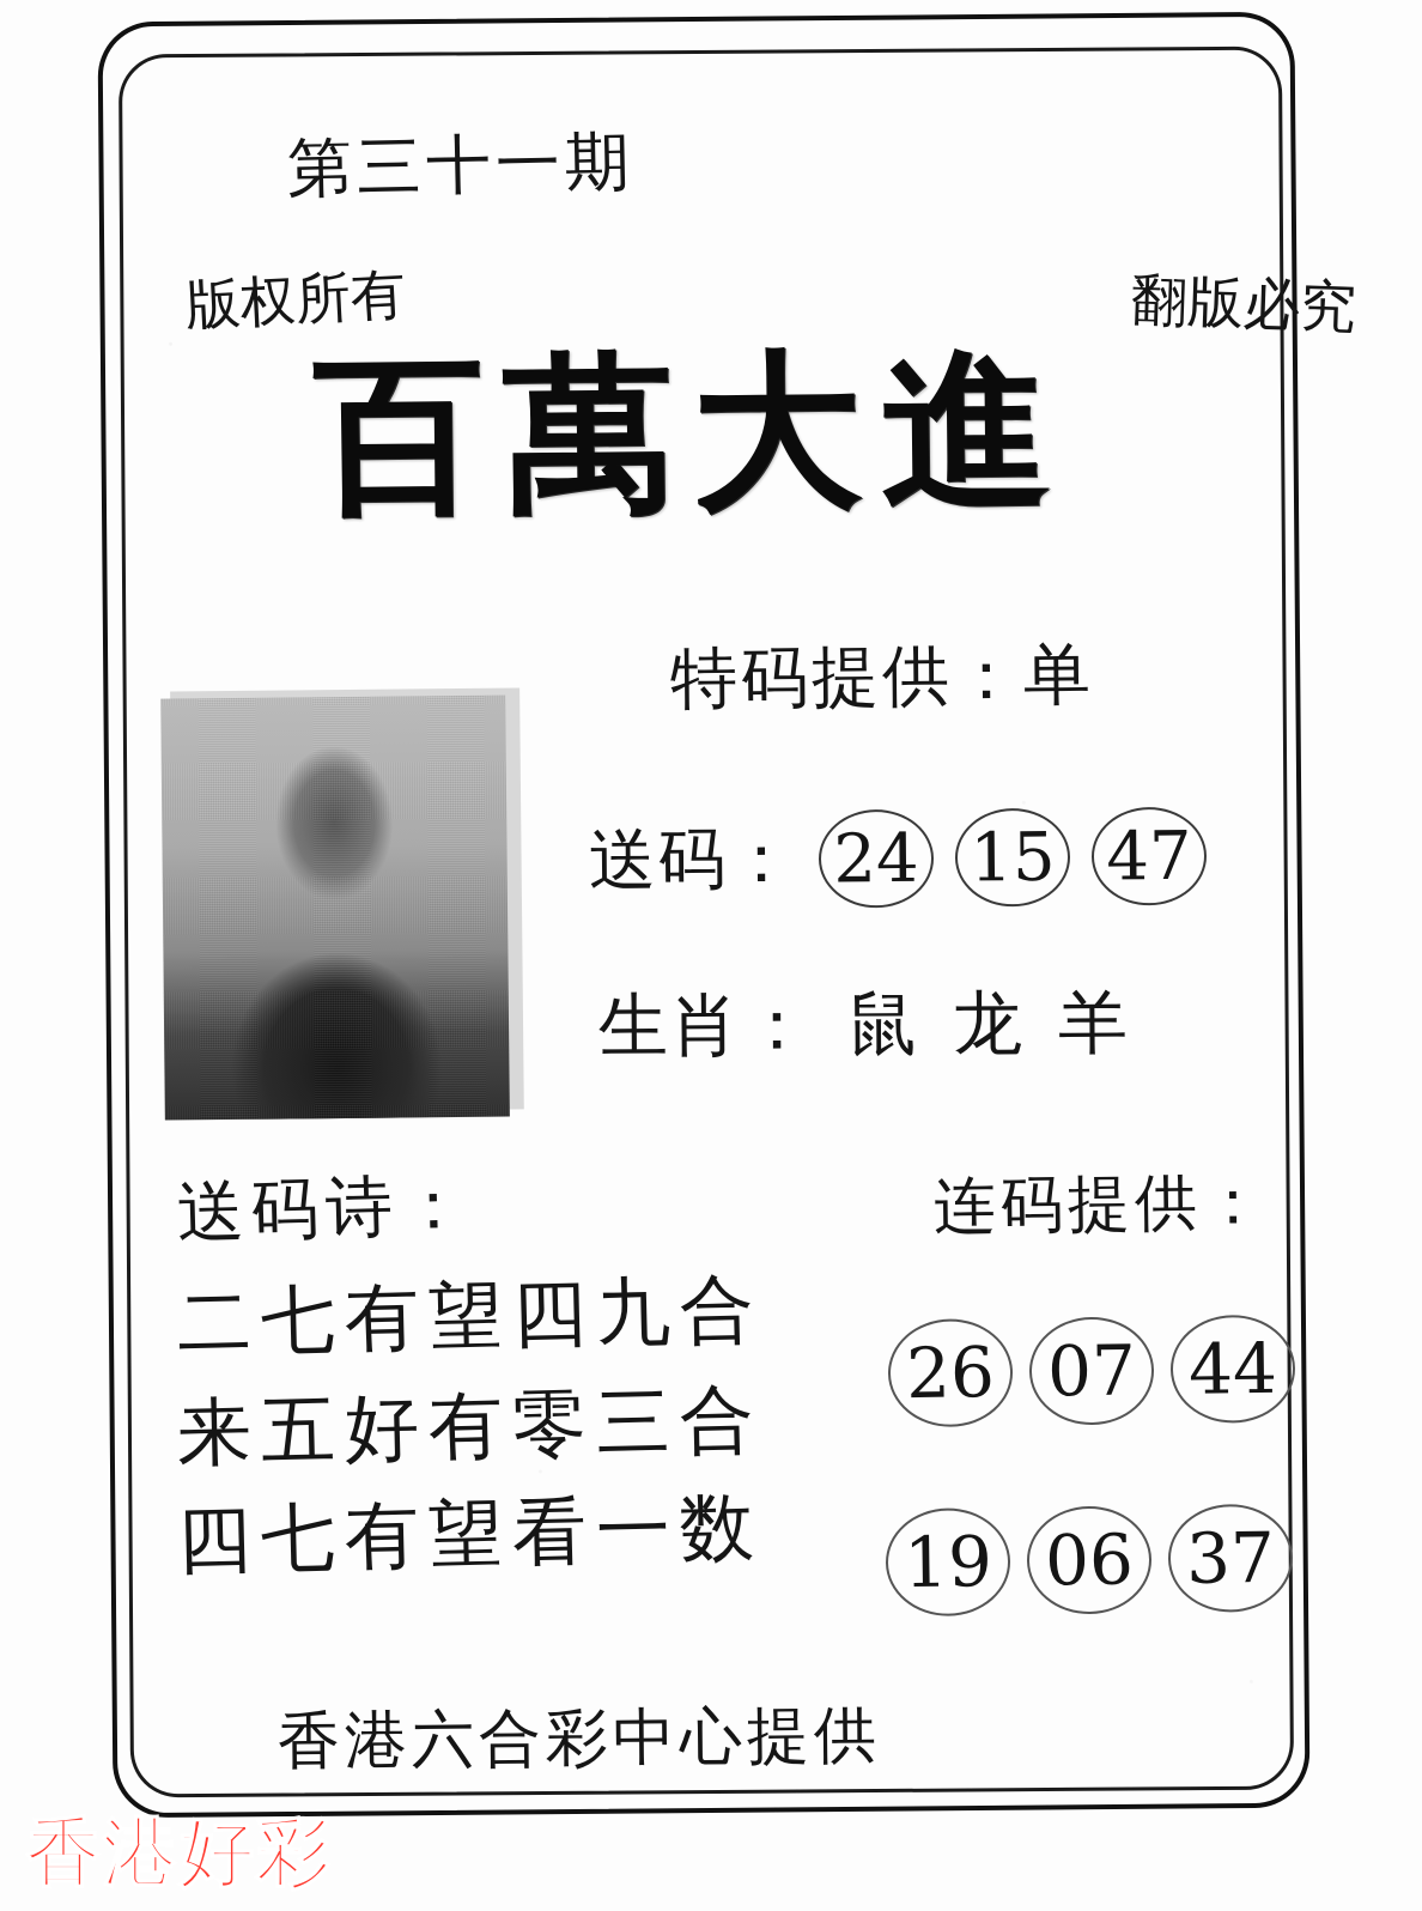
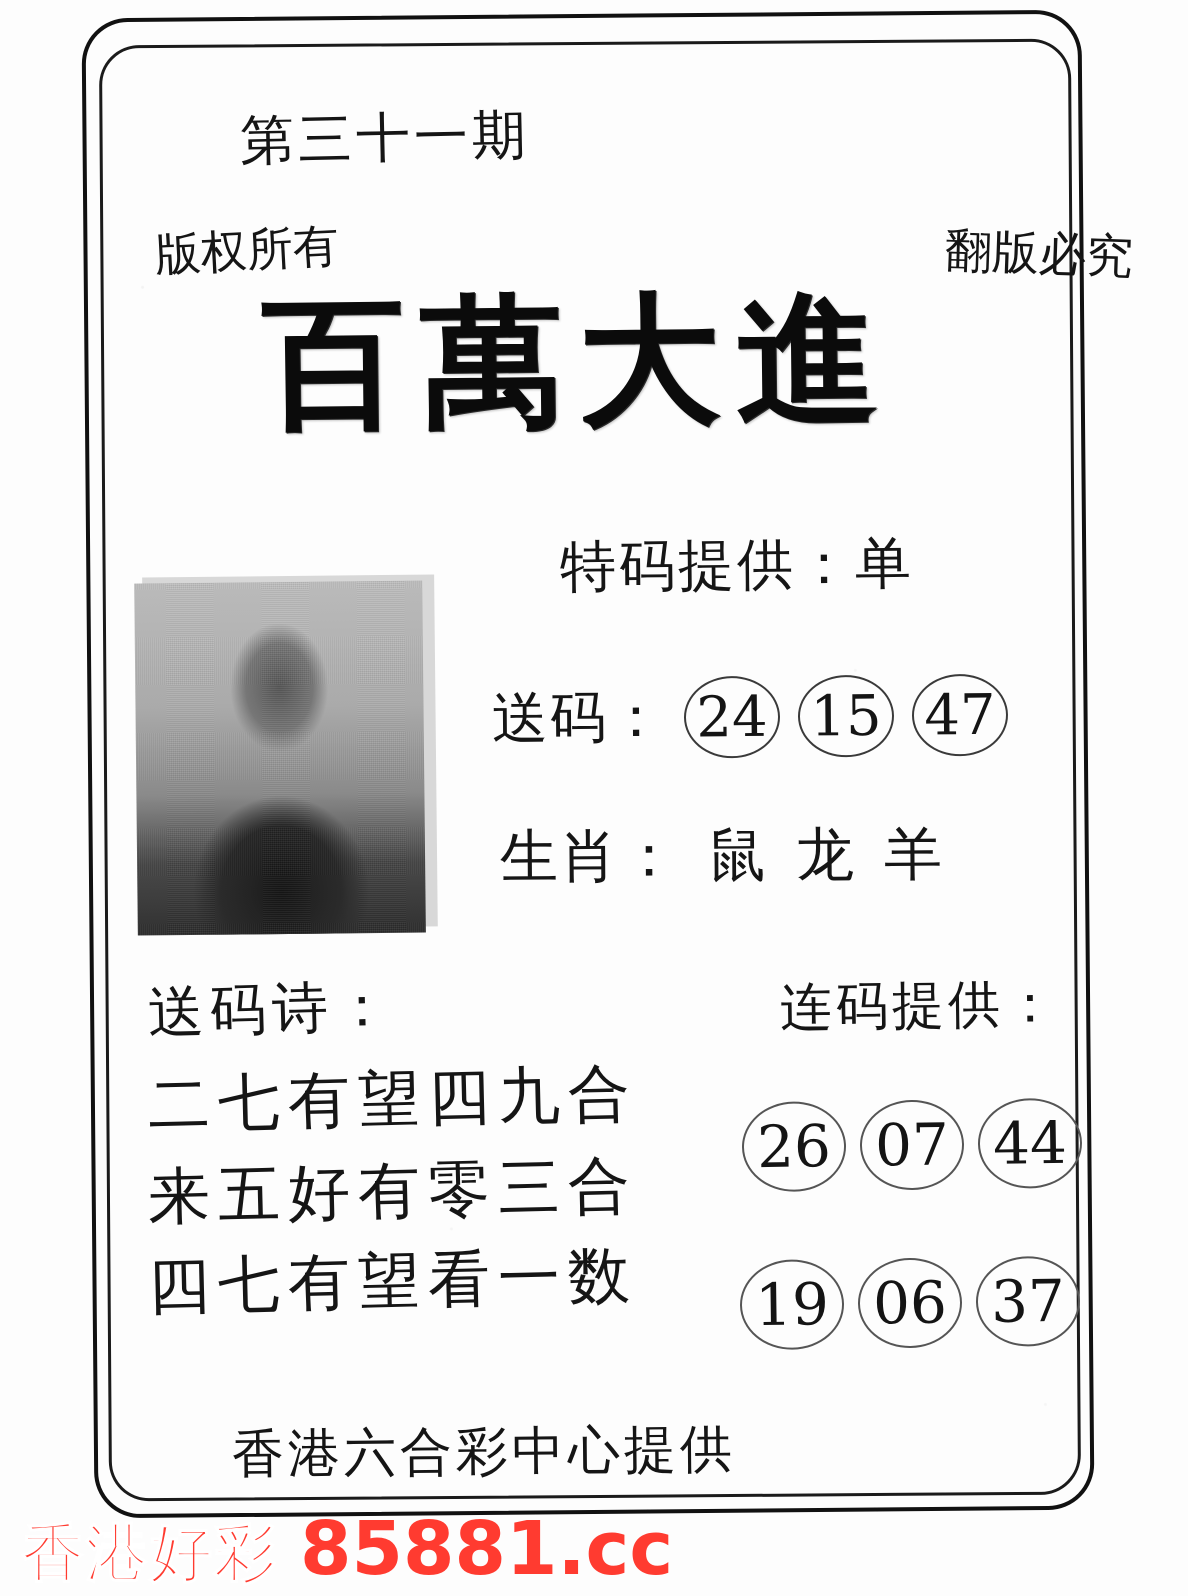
  香港好彩
+ 85881.cc
